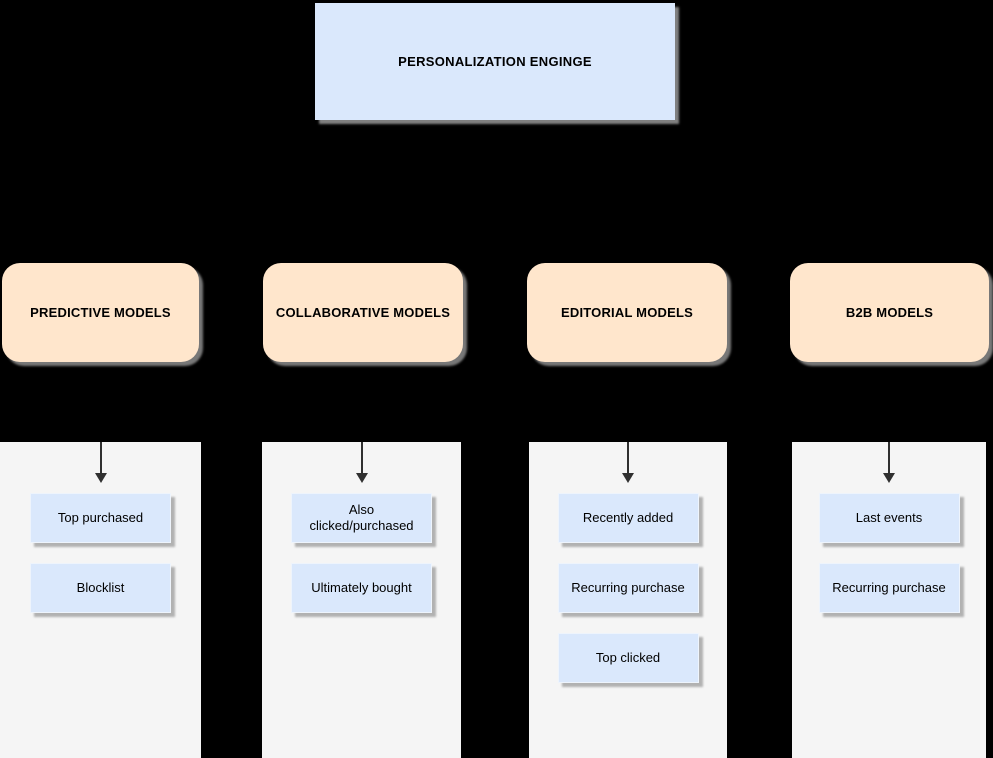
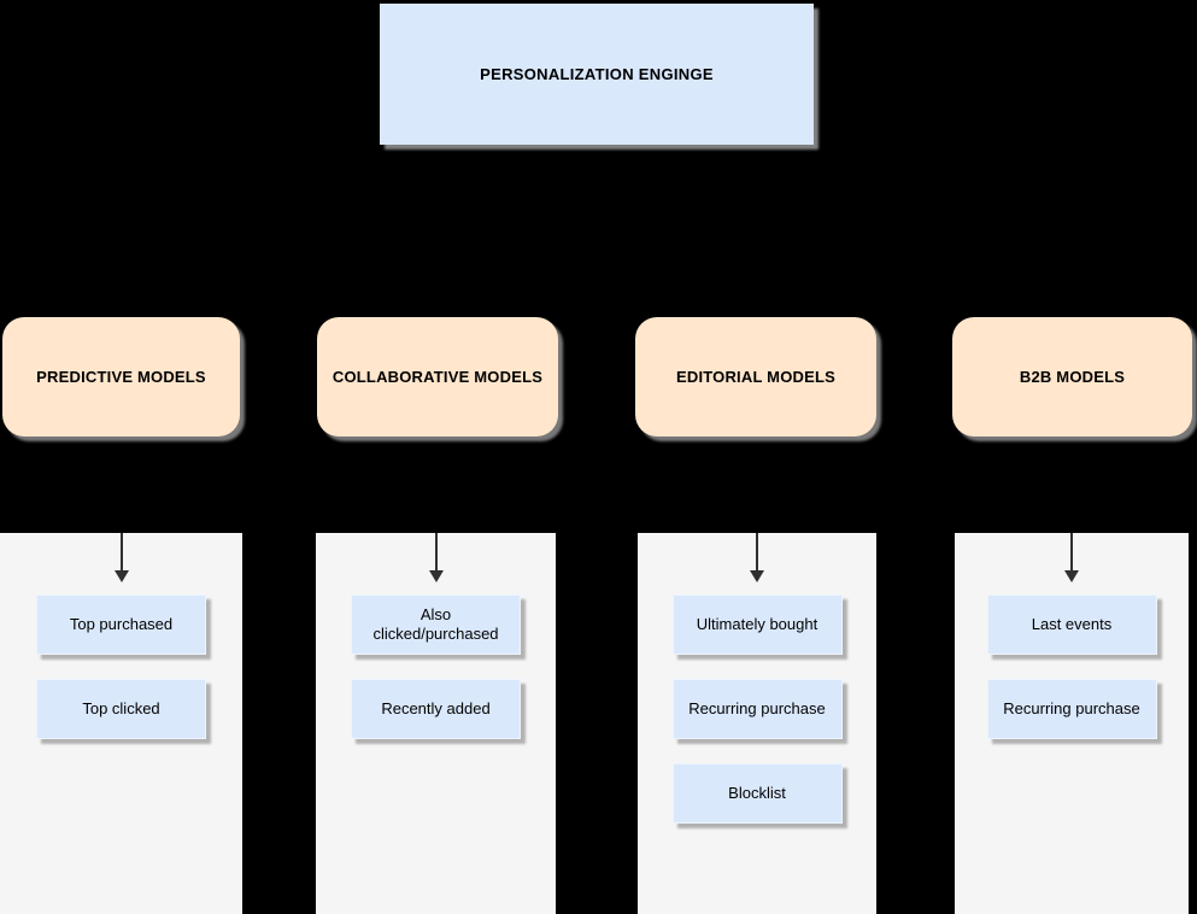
  PERSONALIZATION ENGINGE
  PREDICTIVE MODELS
  Top purchased
- Blocklist
+ Top clicked
  COLLABORATIVE MODELS
  Also
  clicked/purchased
- Ultimately bought
+ Recently added
  EDITORIAL MODELS
- Recently added
+ Ultimately bought
  Recurring purchase
- Top clicked
+ Blocklist
  B2B MODELS
  Last events
  Recurring purchase
